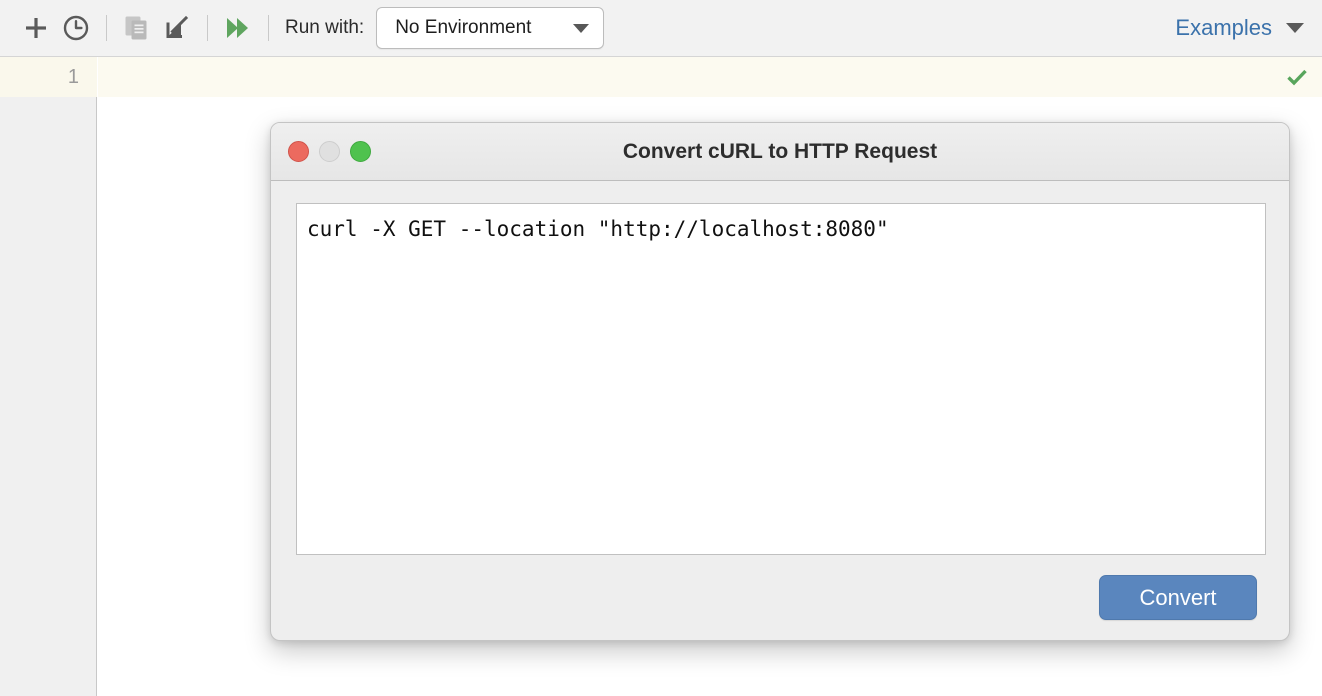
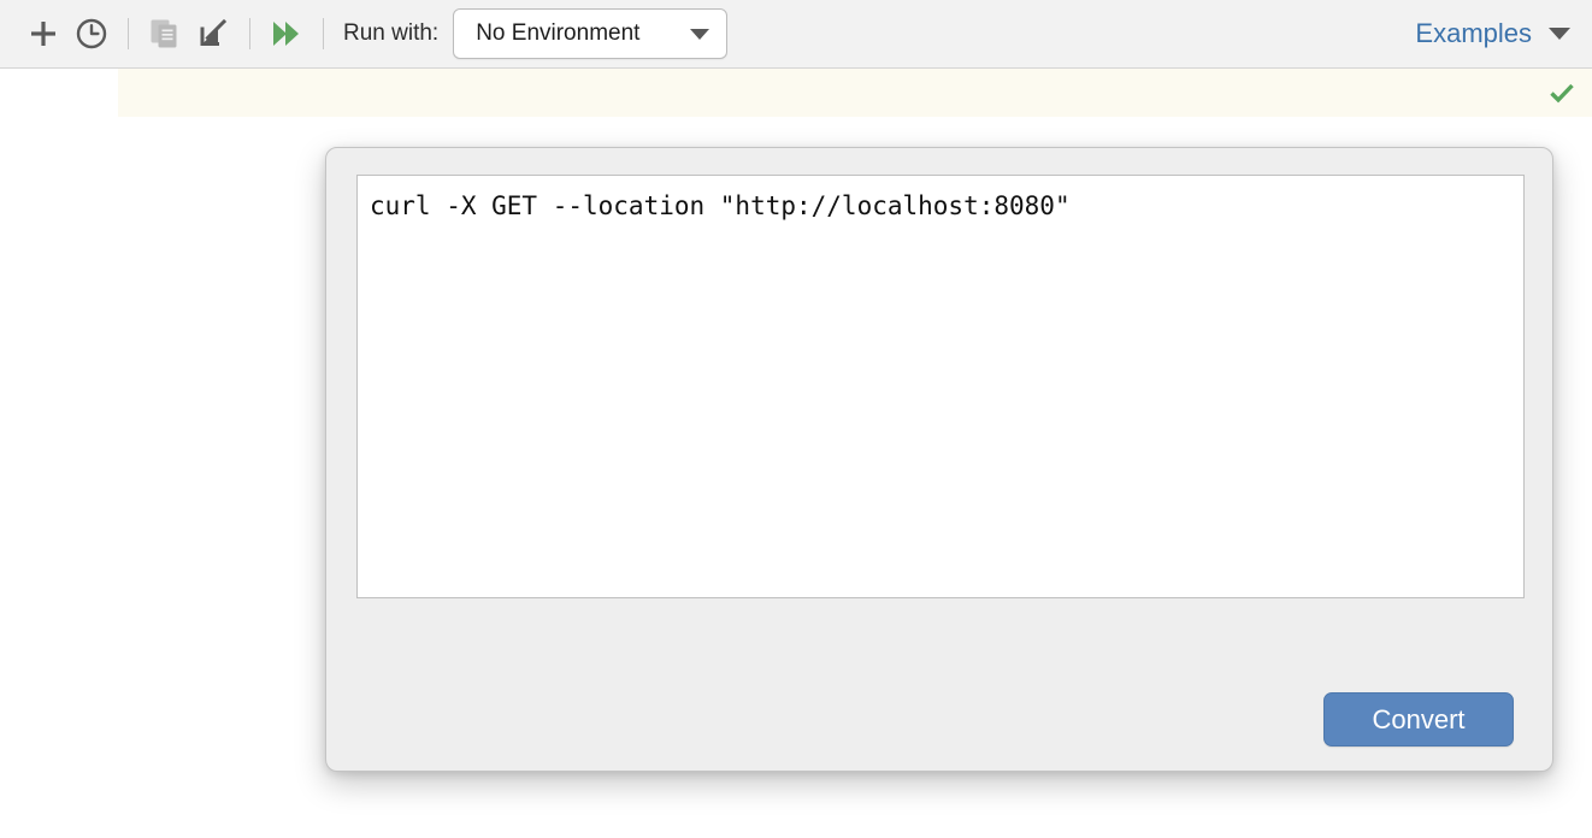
  Run with:
  No Environment
  Examples
- 1
- Convert cURL to HTTP Request
  curl -X GET --location "http://localhost:8080"
  Convert
